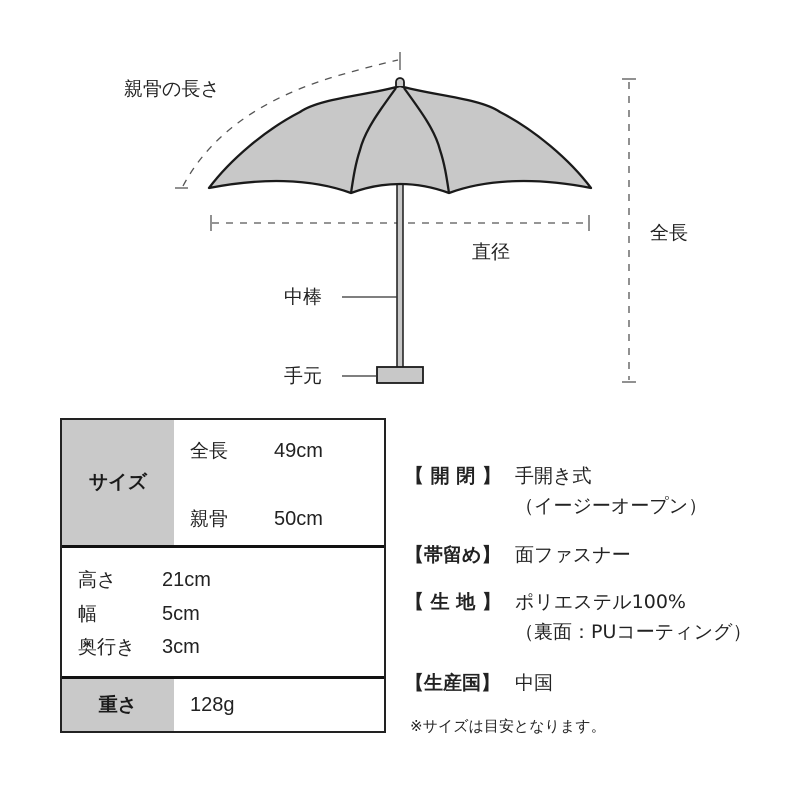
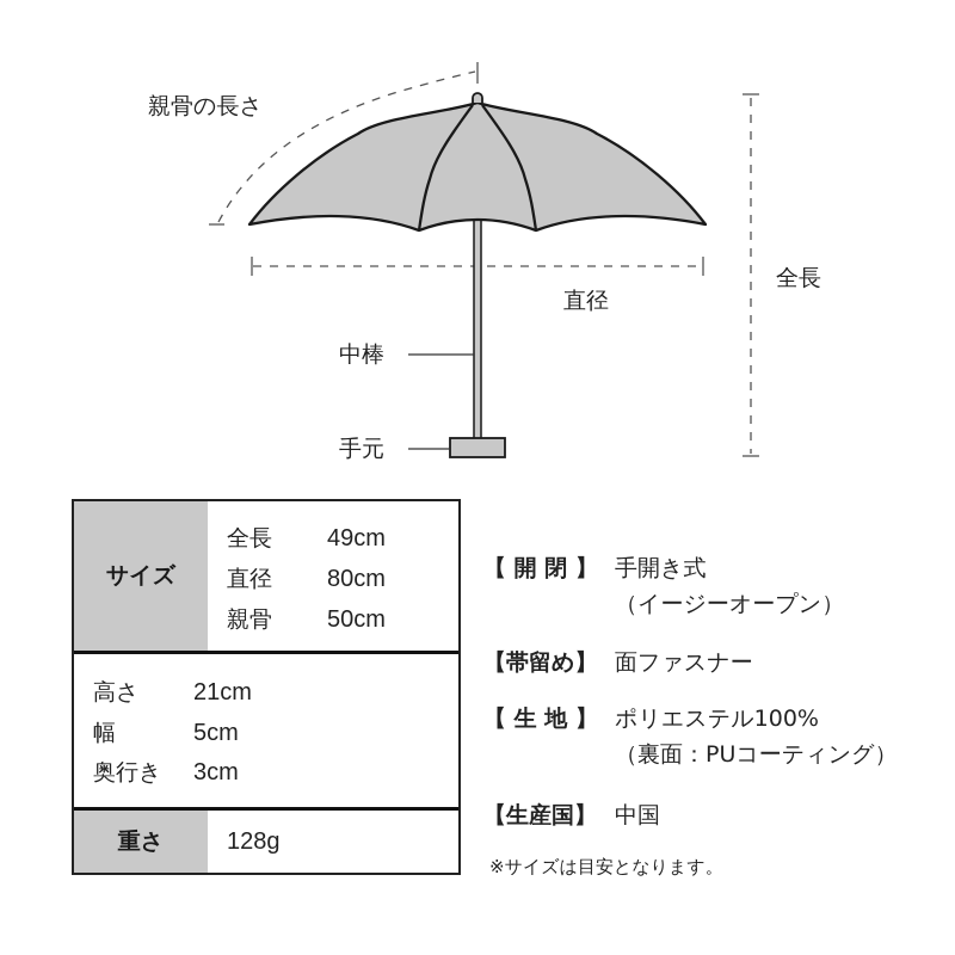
  親骨の長さ
  直径
  全長
  中棒
  手元
  サイズ
  全長 49cm
+ 直径 80cm
  親骨 50cm
  高さ 21cm
  幅 5cm
  奥行き 3cm
  重さ
  128g
  【 開 閉 】
  手開き式
  （イージーオープン）
  【帯留め】
  面ファスナー
  【 生 地 】
  ポリエステル100%
  （裏面：PUコーティング）
  【生産国】
  中国
  ※サイズは目安となります。
